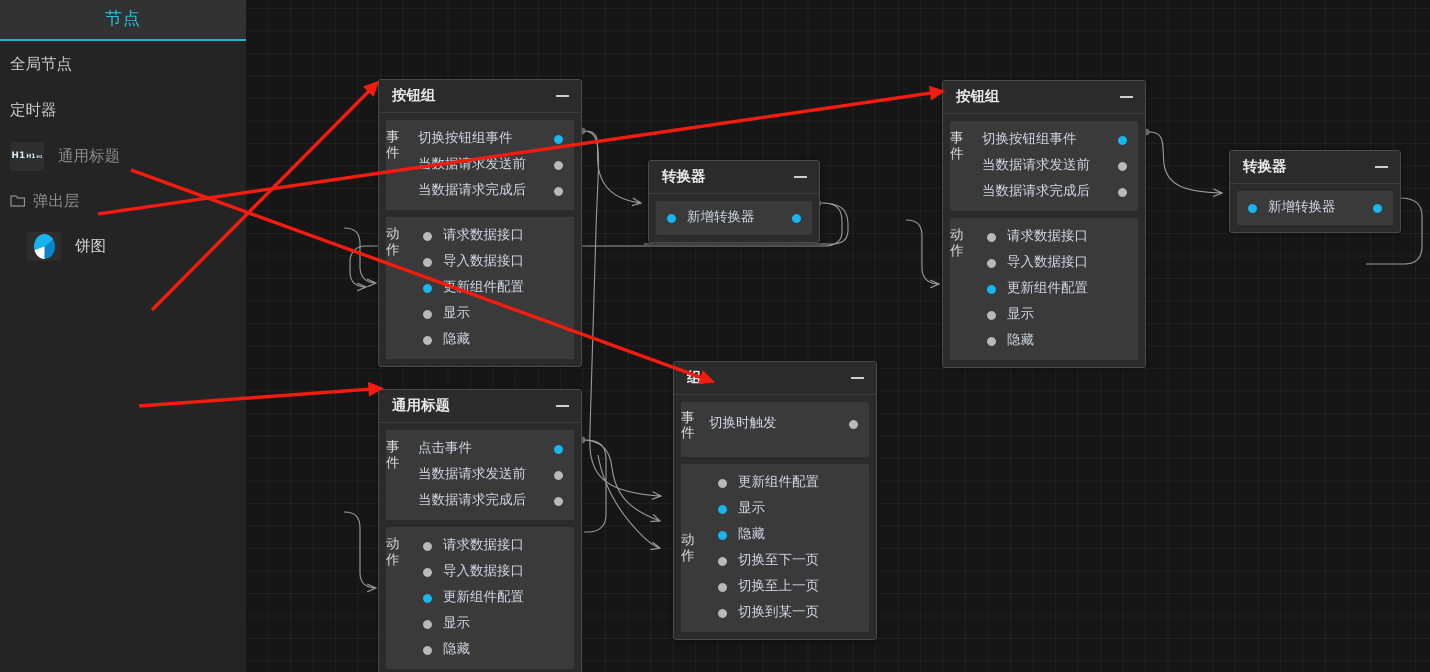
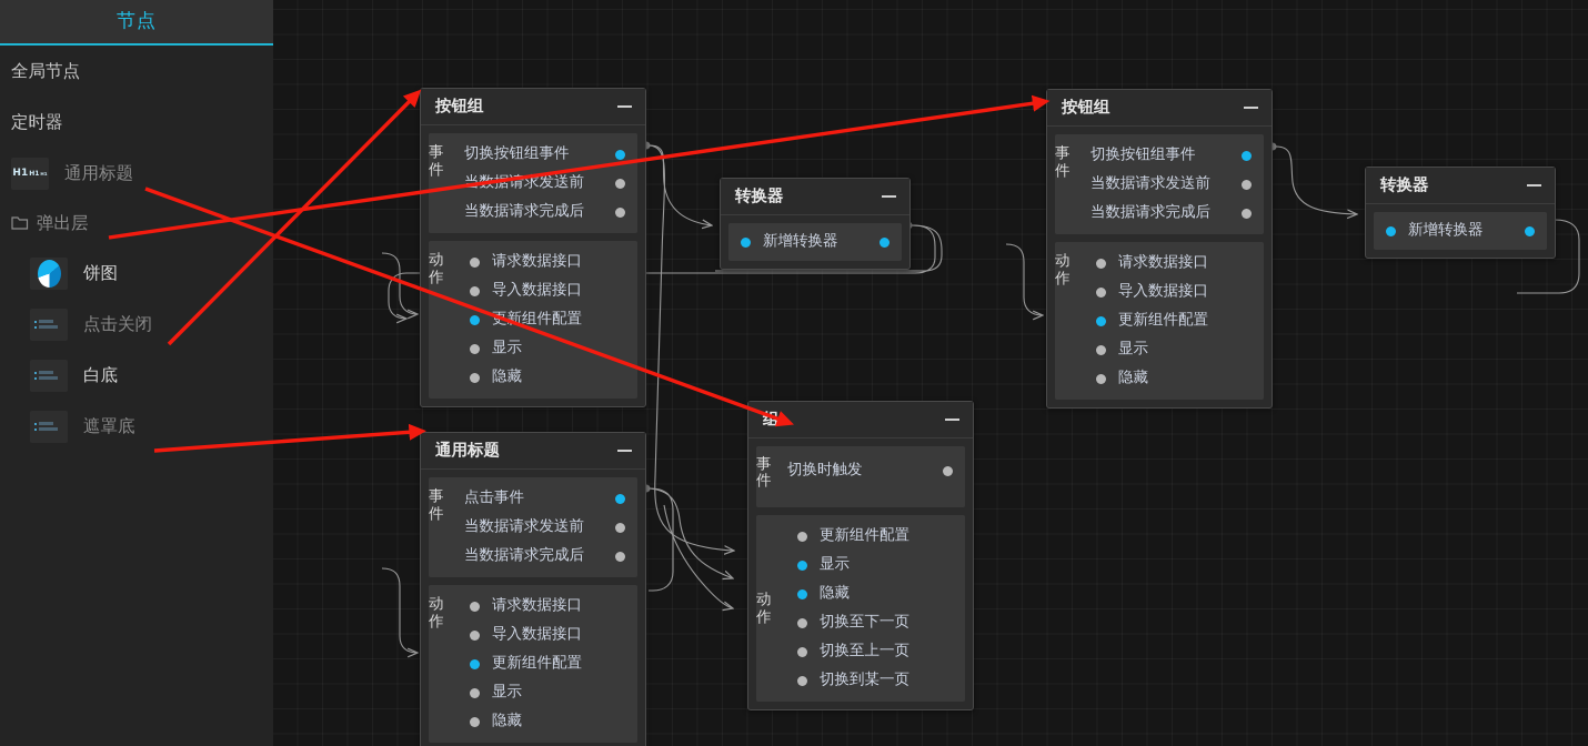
  节点
  全局节点
  定时器
  通用标题
  弹出层
  饼图
+ 点击关闭
+ 白底
+ 遮罩底
  按钮组
  事件
  切换按钮组事件
  当请求发送前
  当数据请求完成后
  动作
  请求数据接口
  导入数据接口
  新组件配置
  显示
  隐藏
  转换器
  新增转换器
  按钮组
  事件
  切换按钮组事件
  当数据请求发送前
  当数据请求完成后
  动作
  请求数据接口
  导入数据接口
  更新组件配置
  显示
  隐藏
  转换器
  新增转换器
  通用标题
  事件
  点击事件
  当数据请求发送前
  当数据请求完成后
  动作
  请求数据接口
  导入数据接口
  更新组件配置
  显示
  隐藏
  组
  事件
  切换时触发
  动作
  更新组件配置
  显示
  隐藏
  切换至下一页
  切换至上一页
  切换到某一页
